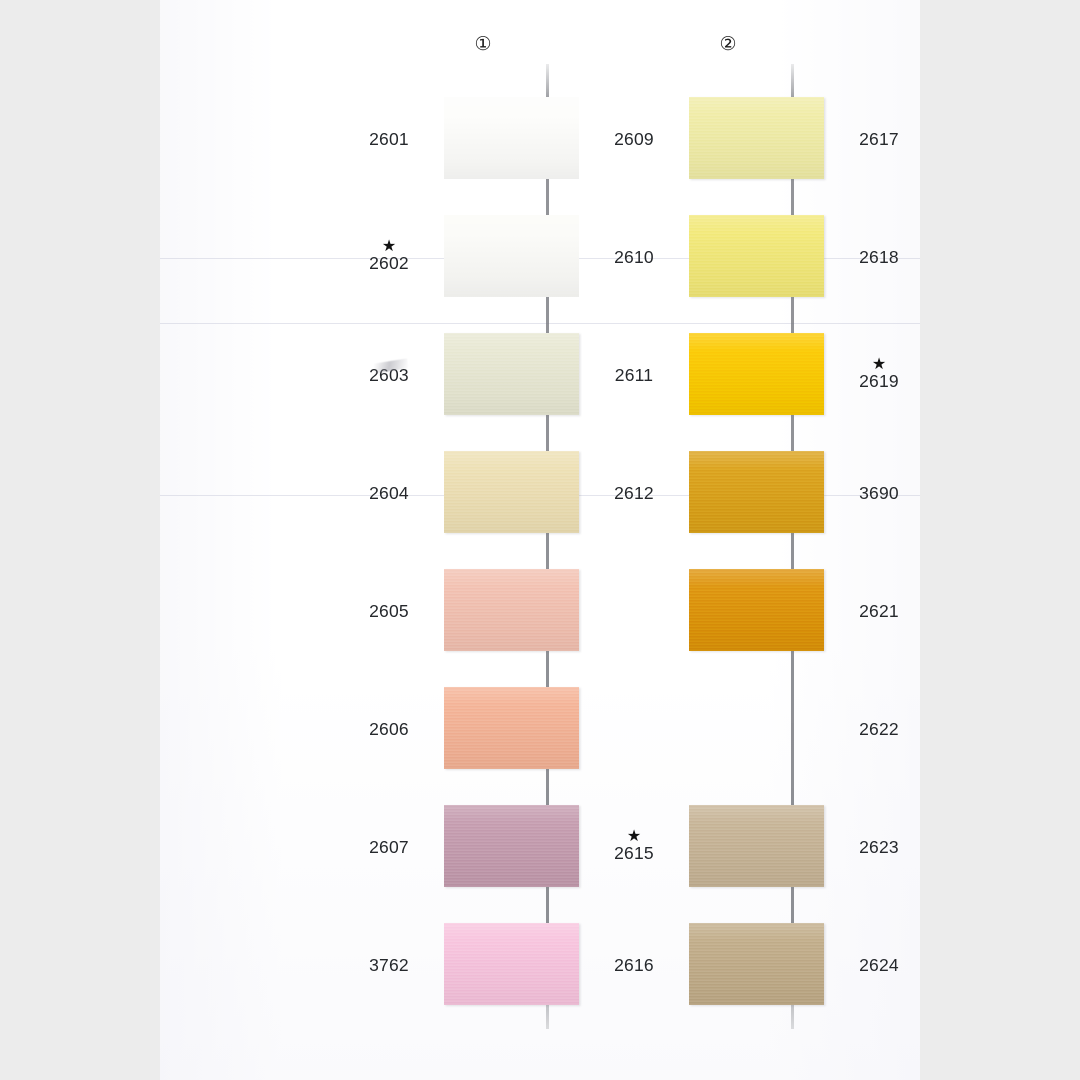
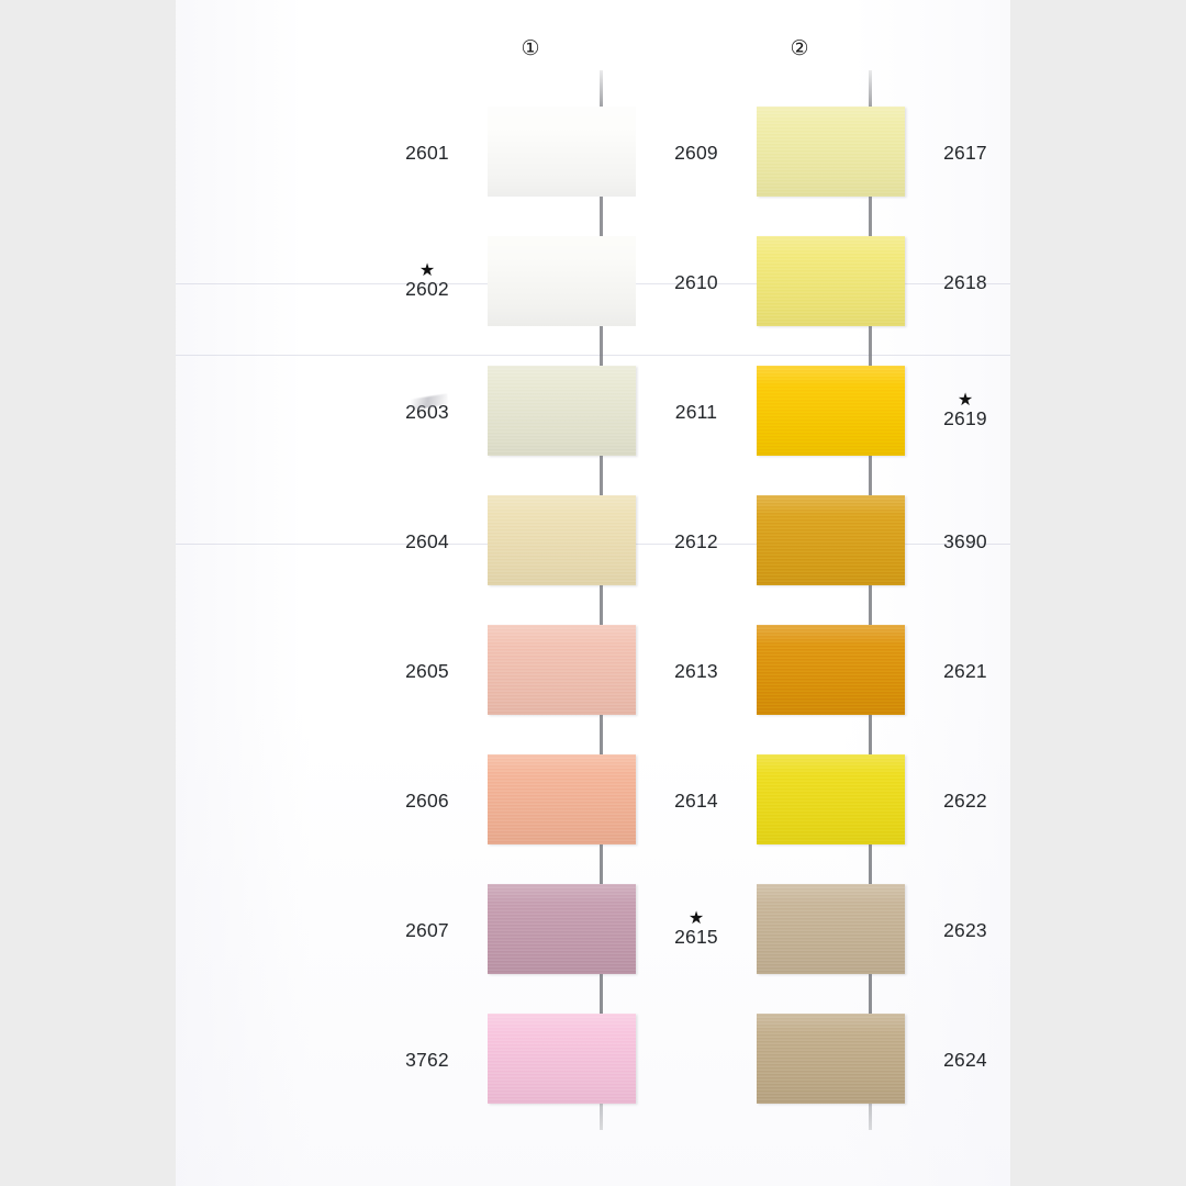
  ①
  ②
  2601
  ★
  2602
  2603
  2604
  2605
  2606
  2607
  3762
  2609
  2610
  2611
  2612
+ 2613
+ 2614
  ★
  2615
- 2616
  2617
  2618
  ★
  2619
  3690
  2621
  2622
  2623
  2624
